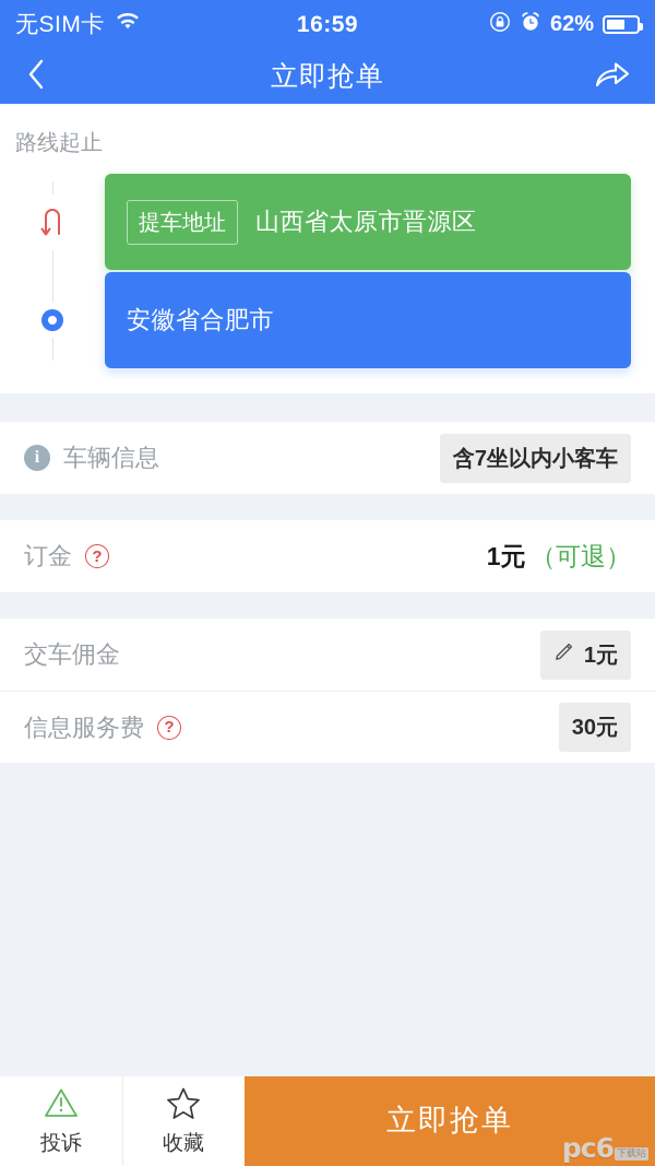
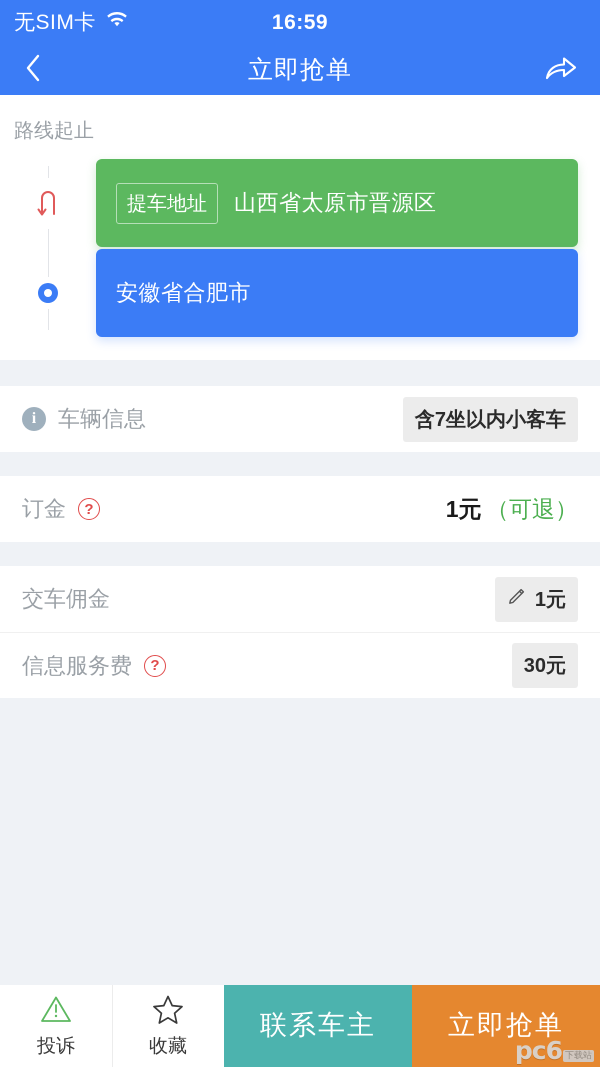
  无SIM卡
  16:59
- 62%
  立即抢单
  路线起止
  提车地址
  山西省太原市晋源区
  安徽省合肥市
  i
  车辆信息
  含7坐以内小客车
  订金
  ?
  1元 （可退）
  交车佣金
  1元
  信息服务费
  ?
  30元
  投诉
  收藏
+ 联系车主
  立即抢单
  pc6
  下载站
